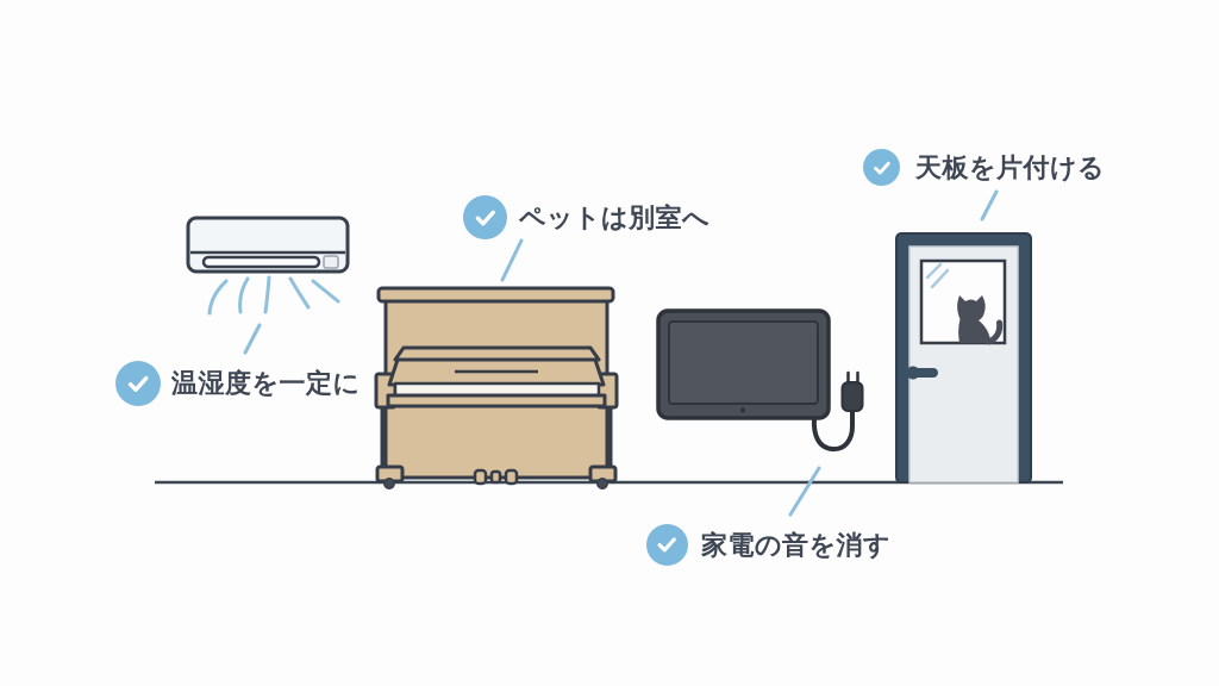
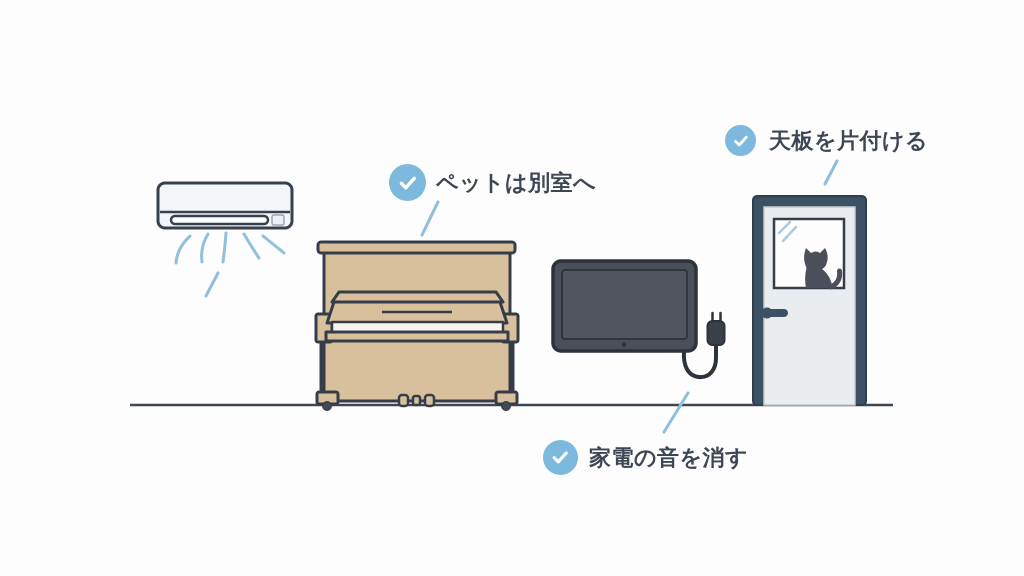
- 温湿度を一定に
  ペットは別室へ
  家電の音を消す
  天板を片付ける
